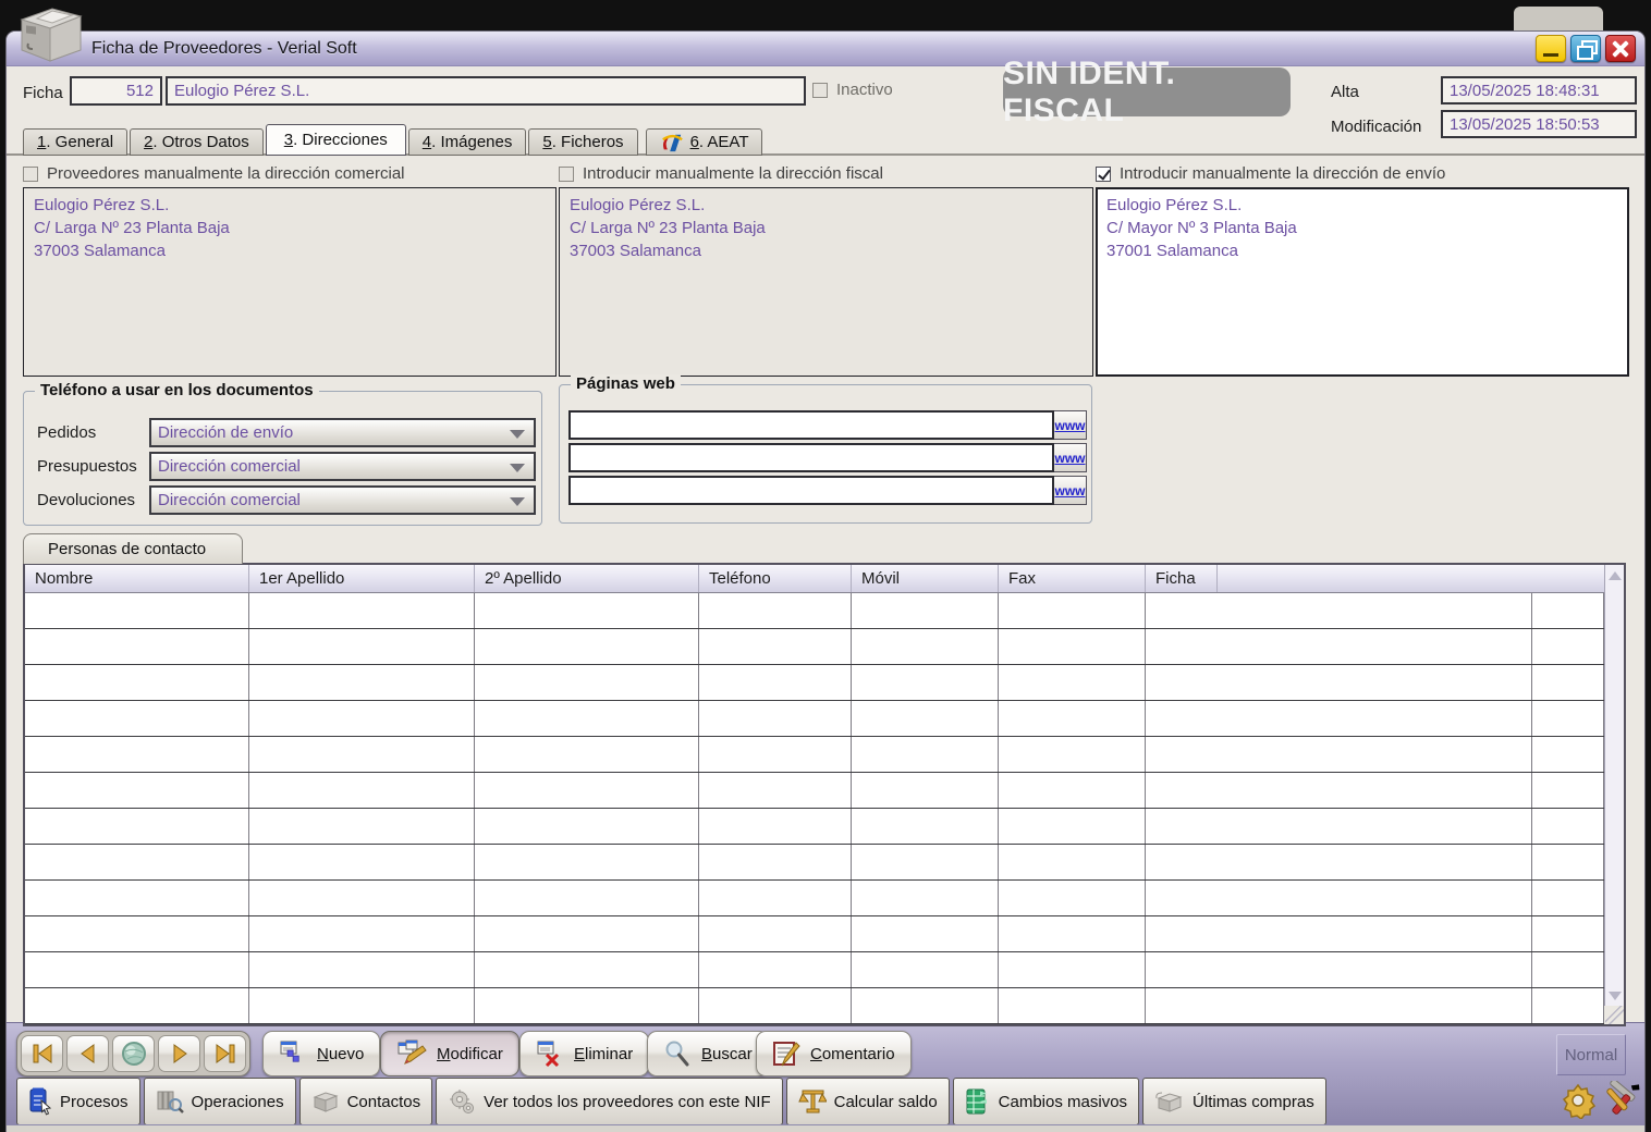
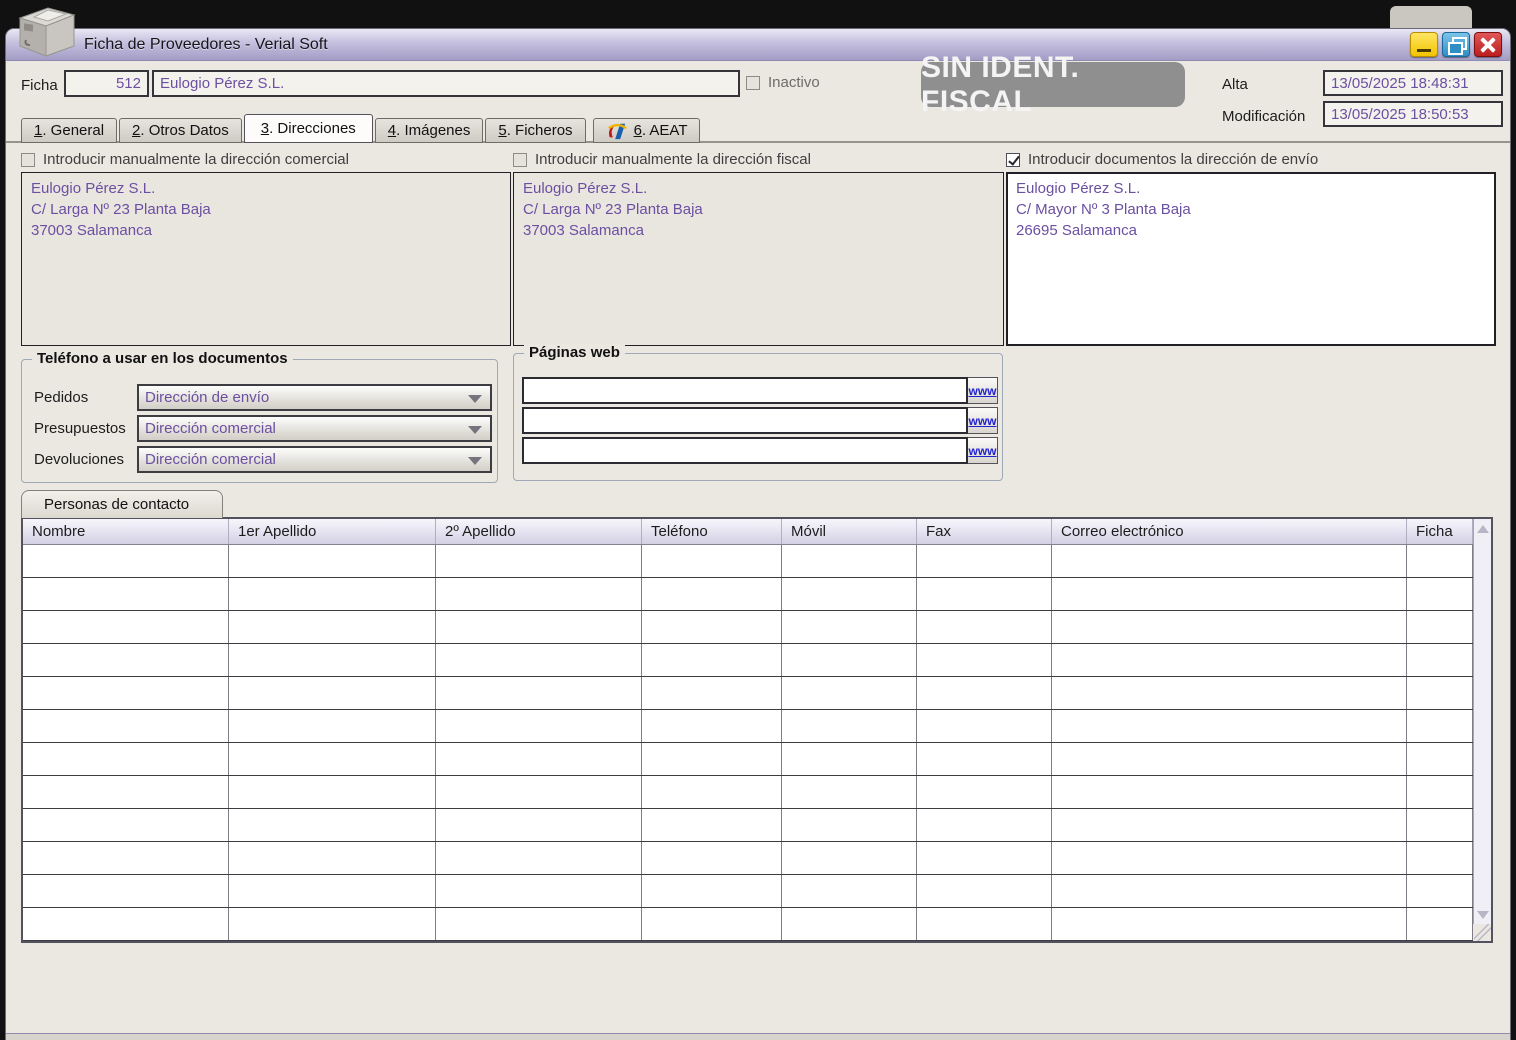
  Ficha de Proveedores - Verial Soft
  Ficha
  512
  Eulogio Pérez S.L.
  Inactivo
  SIN IDENT. FISCAL
  Alta
  13/05/2025 18:48:31
  Modificación
  13/05/2025 18:50:53
  1. General
  2. Otros Datos
  3. Direcciones
  4. Imágenes
  5. Ficheros
  6. AEAT
- Proveedores manualmente la dirección comercial
+ Introducir manualmente la dirección comercial
  Introducir manualmente la dirección fiscal
- Introducir manualmente la dirección de envío
+ Introducir documentos la dirección de envío
  Eulogio Pérez S.L.
  C/ Larga Nº 23 Planta Baja
  37003 Salamanca
  Eulogio Pérez S.L.
  C/ Larga Nº 23 Planta Baja
  37003 Salamanca
  Eulogio Pérez S.L.
  C/ Mayor Nº 3 Planta Baja
- 37001 Salamanca
+ 26695 Salamanca
  Teléfono a usar en los documentos
  Pedidos
  Dirección de envío
  Presupuestos
  Dirección comercial
  Devoluciones
  Dirección comercial
  Páginas web
  www
  www
  www
  Personas de contacto
  Nombre
  1er Apellido
  2º Apellido
  Teléfono
  Móvil
  Fax
+ Correo electrónico
  Ficha
- Nuevo
- Modificar
- Eliminar
- Buscar
- Comentario
- Normal
- Procesos
- Operaciones
- Contactos
- Ver todos los proveedores con este NIF
- Calcular saldo
- Cambios masivos
- Últimas compras
